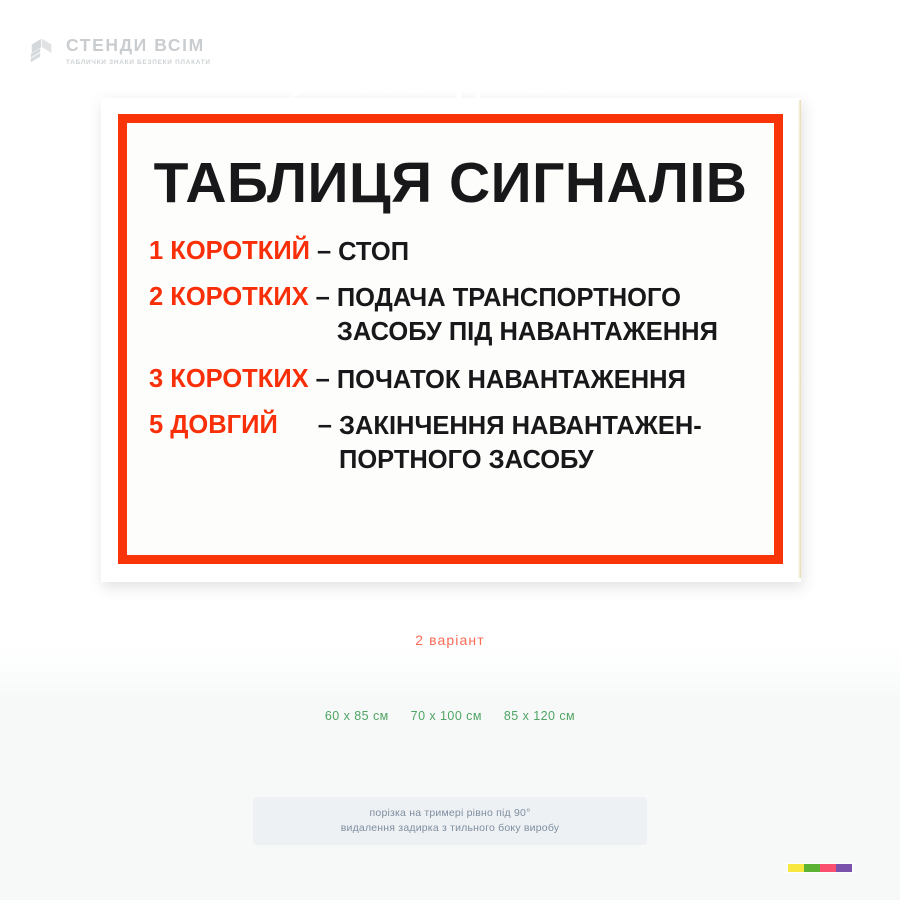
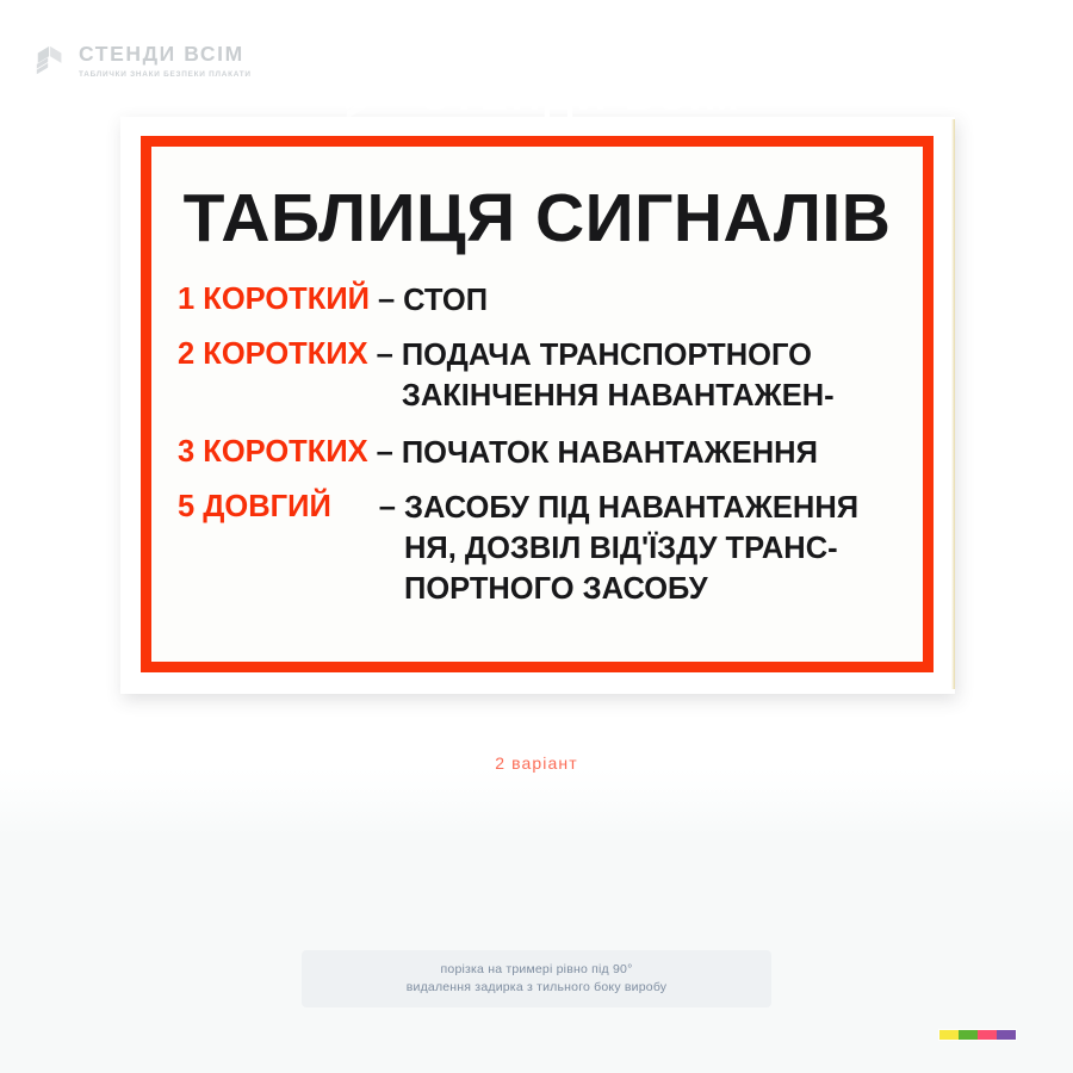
  СТЕНДИ ВСІМ
  ТАБЛИЦЯ СИГНАЛІВ
  1 КОРОТКИЙ
  –
  СТОП
  2 КОРОТКИХ
  –
  ПОДАЧА ТРАНСПОРТНОГО
- ЗАСОБУ ПІД НАВАНТАЖЕННЯ
+ ЗАКІНЧЕННЯ НАВАНТАЖЕН-
  3 КОРОТКИХ
  –
  ПОЧАТОК НАВАНТАЖЕННЯ
  5 ДОВГИЙ
  –
- ЗАКІНЧЕННЯ НАВАНТАЖЕН-
+ ЗАСОБУ ПІД НАВАНТАЖЕННЯ
+ НЯ, ДОЗВІЛ ВІД'ЇЗДУ ТРАНС-
  ПОРТНОГО ЗАСОБУ
  2 варіант
- 60 x 85 см 70 x 100 см 85 x 120 см
  порізка на тримері рівно під 90°
  видалення задирка з тильного боку виробу
